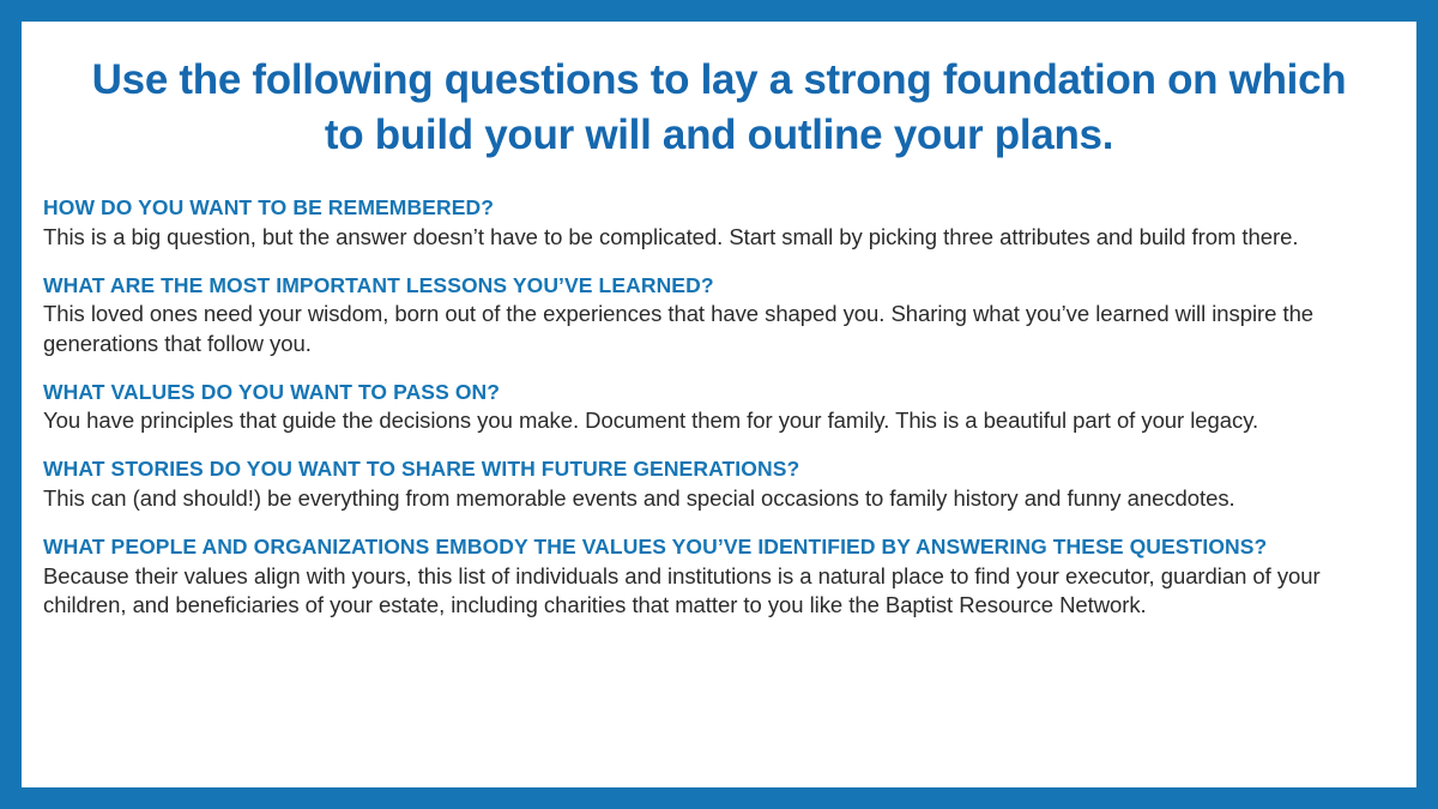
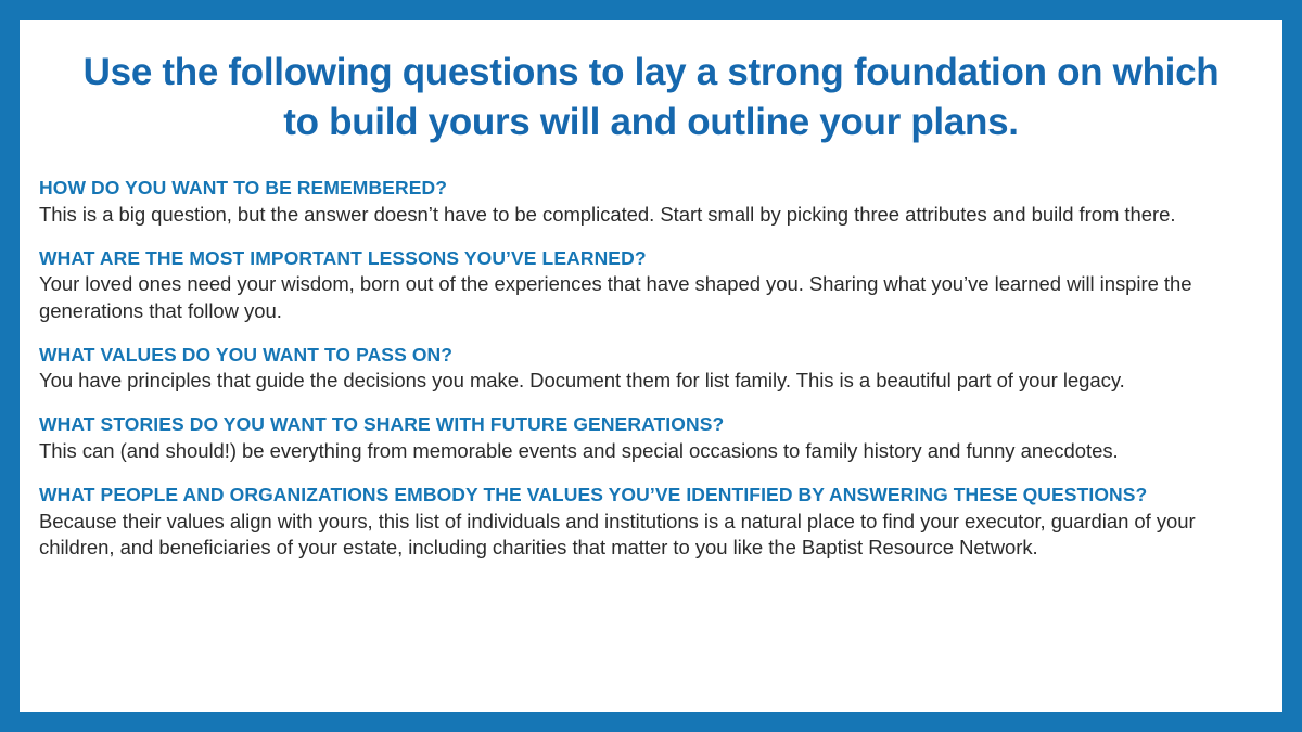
- Use the following questions to lay a strong foundation on which to build your will and outline your plans.
+ Use the following questions to lay a strong foundation on which to build yours will and outline your plans.
  HOW DO YOU WANT TO BE REMEMBERED?
  This is a big question, but the answer doesn’t have to be complicated. Start small by picking three attributes and build from there.
  WHAT ARE THE MOST IMPORTANT LESSONS YOU’VE LEARNED?
- This loved ones need your wisdom, born out of the experiences that have shaped you. Sharing what you’ve learned will inspire the generations that follow you.
+ Your loved ones need your wisdom, born out of the experiences that have shaped you. Sharing what you’ve learned will inspire the generations that follow you.
  WHAT VALUES DO YOU WANT TO PASS ON?
- You have principles that guide the decisions you make. Document them for your family. This is a beautiful part of your legacy.
+ You have principles that guide the decisions you make. Document them for list family. This is a beautiful part of your legacy.
  WHAT STORIES DO YOU WANT TO SHARE WITH FUTURE GENERATIONS?
  This can (and should!) be everything from memorable events and special occasions to family history and funny anecdotes.
  WHAT PEOPLE AND ORGANIZATIONS EMBODY THE VALUES YOU’VE IDENTIFIED BY ANSWERING THESE QUESTIONS?
  Because their values align with yours, this list of individuals and institutions is a natural place to find your executor, guardian of your children, and beneficiaries of your estate, including charities that matter to you like the Baptist Resource Network.
